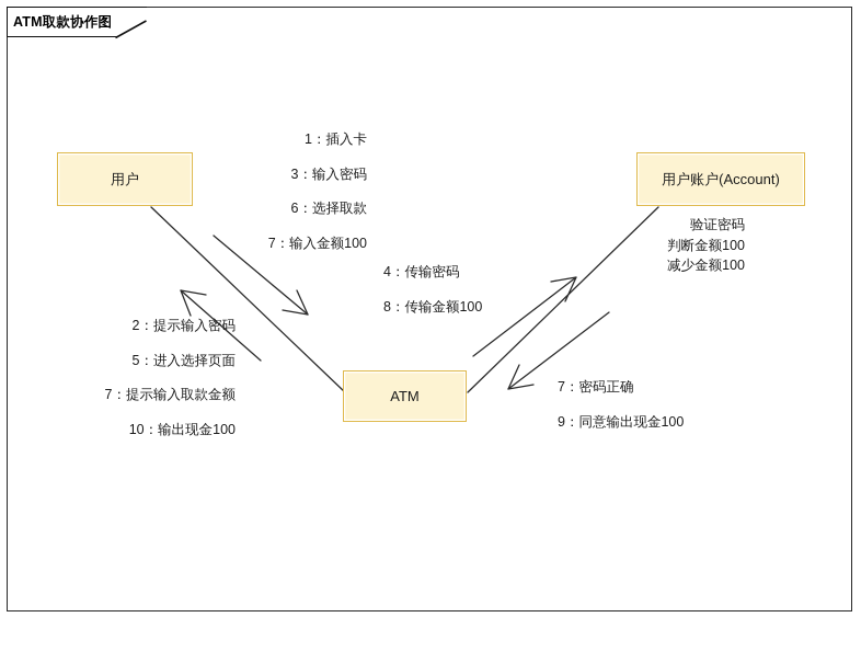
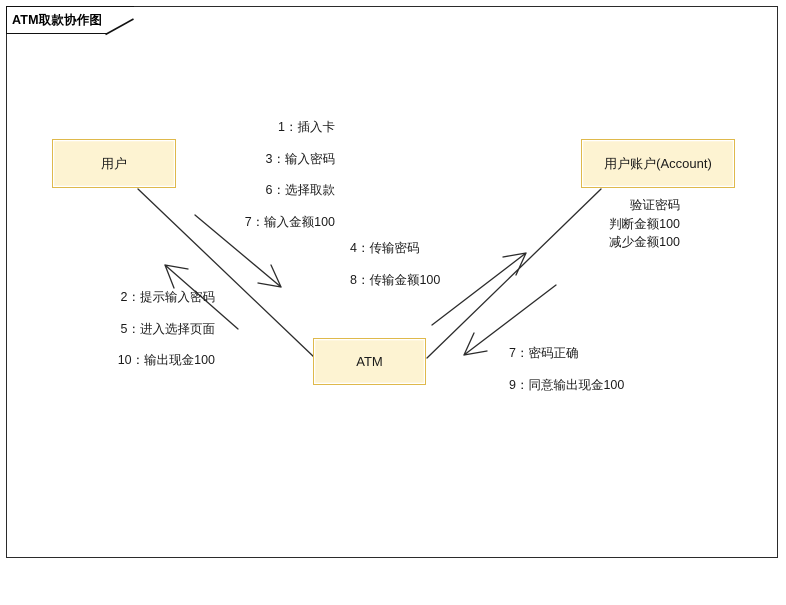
  用户
  用户账户(Account)
  ATM
  1：插入卡
  3：输入密码
  6：选择取款
  7：输入金额100
  2：提示输入密码
  5：进入选择页面
- 7：提示输入取款金额
  10：输出现金100
  4：传输密码
  8：传输金额100
  7：密码正确
  9：同意输出现金100
  验证密码
  判断金额100
  减少金额100
  ATM取款协作图
